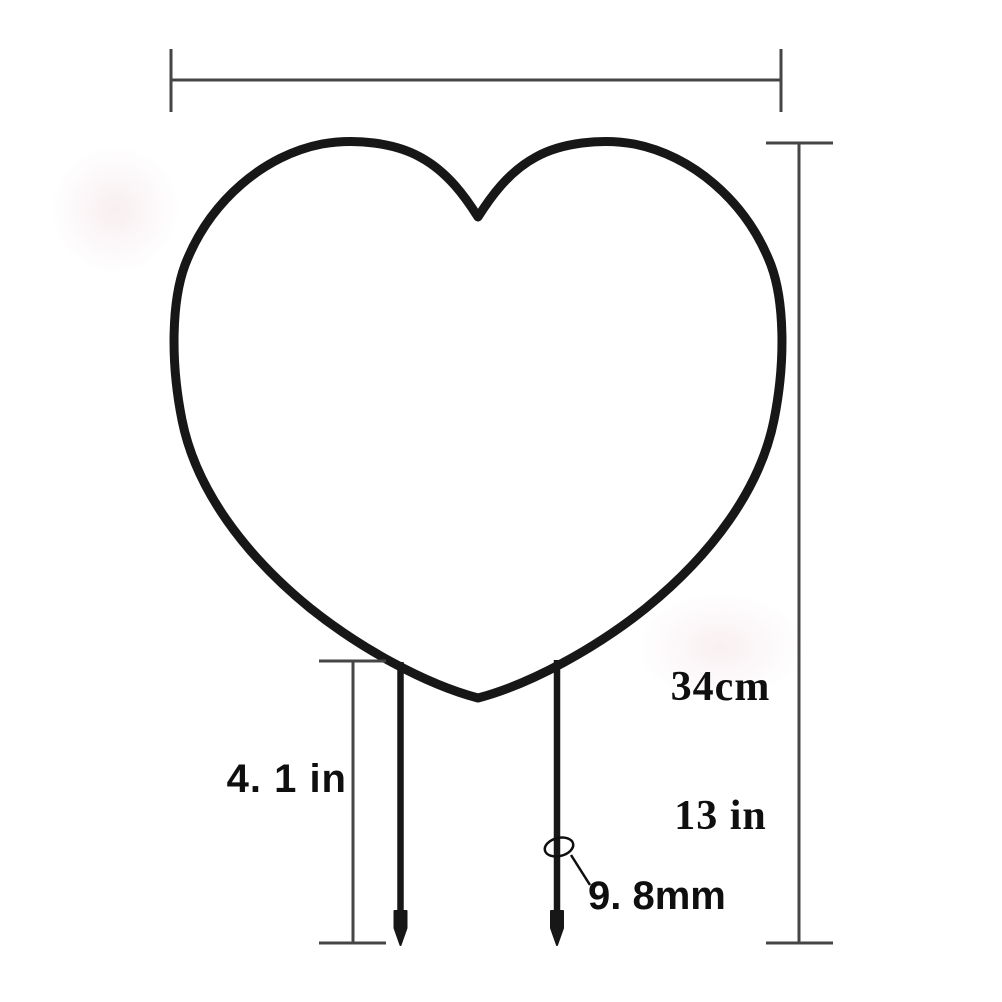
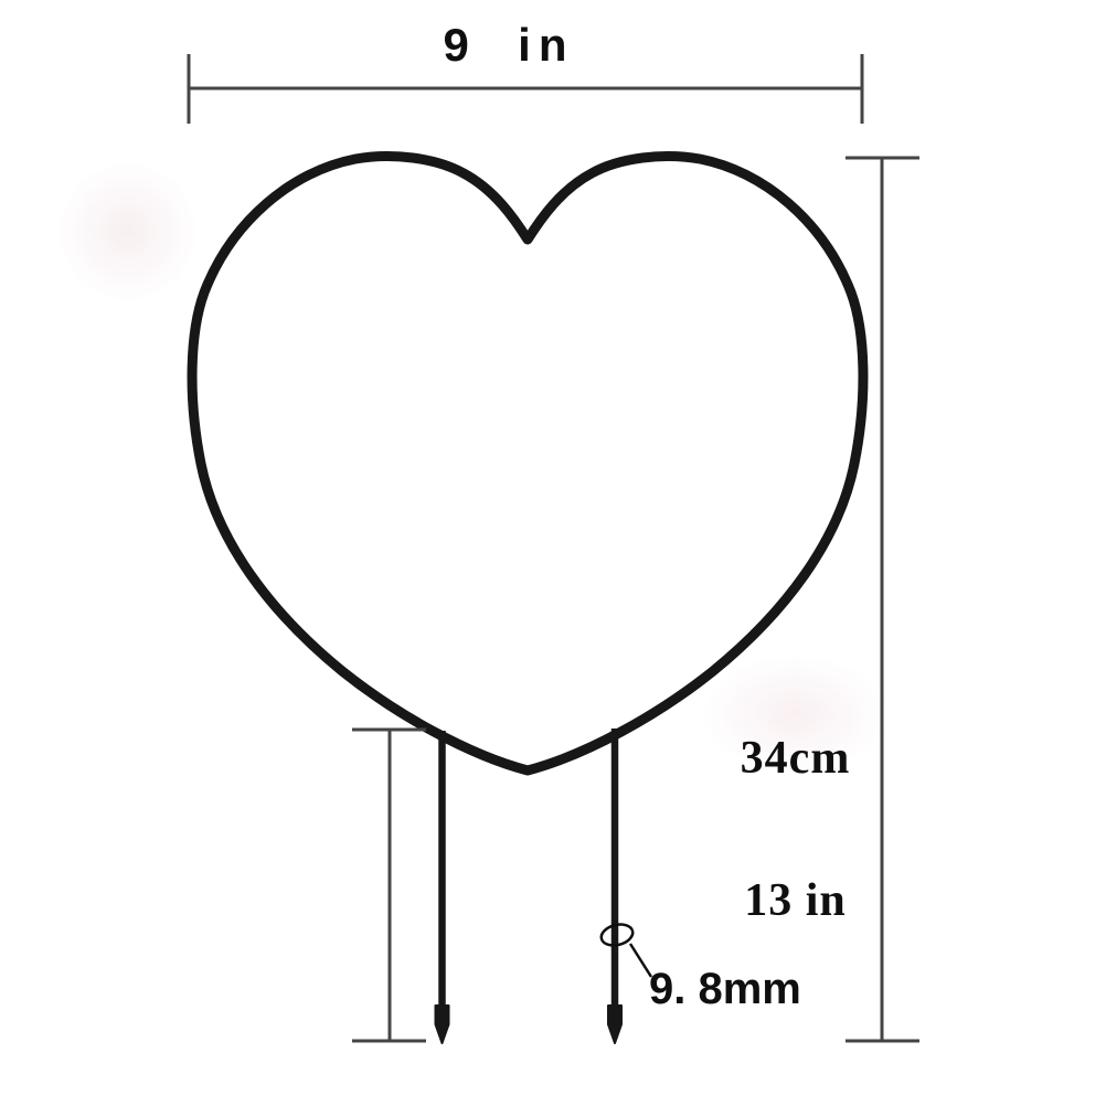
+ 9 in
  34cm
  13 in
- 4. 1 in
  9. 8mm
